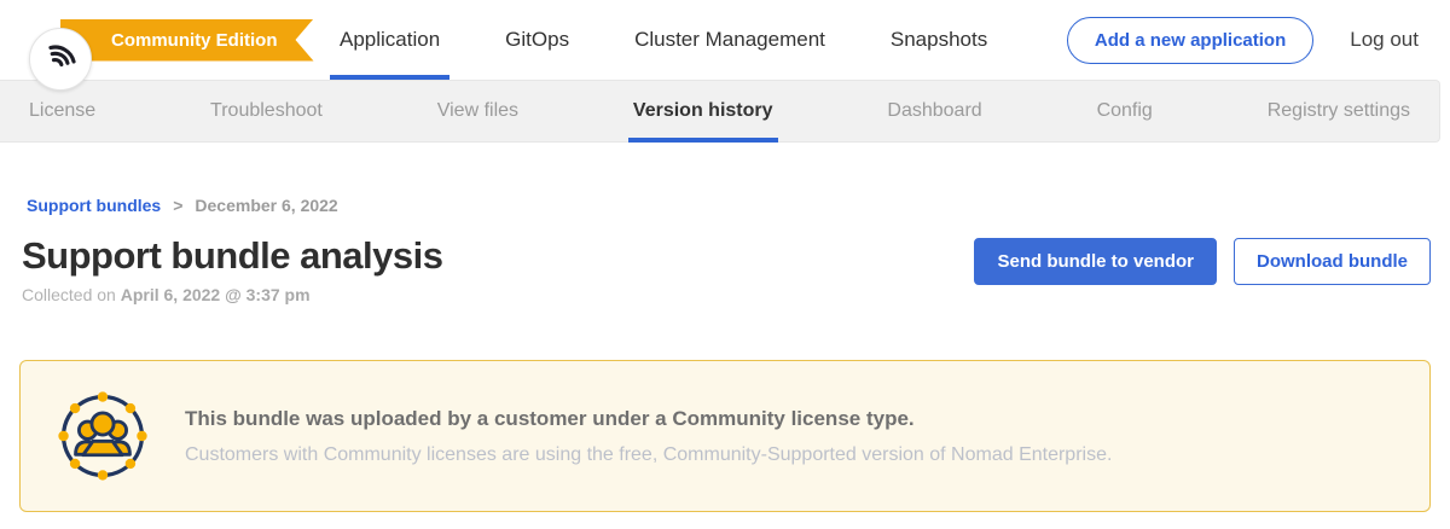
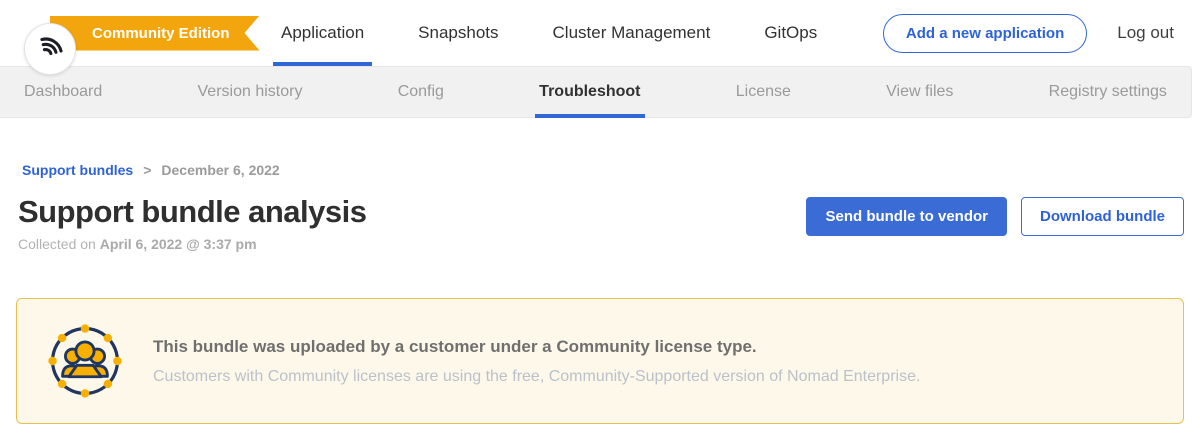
  Community Edition
  Application
- GitOps
+ Snapshots
  Cluster Management
- Snapshots
+ GitOps
  Add a new application
  Log out
- License
+ Dashboard
- Troubleshoot
+ Version history
- View files
+ Config
- Version history
+ Troubleshoot
- Dashboard
+ License
- Config
+ View files
  Registry settings
  Support bundles
  >
  December 6, 2022
  Support bundle analysis
  Collected on April 6, 2022 @ 3:37 pm
  Send bundle to vendor
  Download bundle
  This bundle was uploaded by a customer under a Community license type.
  Customers with Community licenses are using the free, Community-Supported version of Nomad Enterprise.
